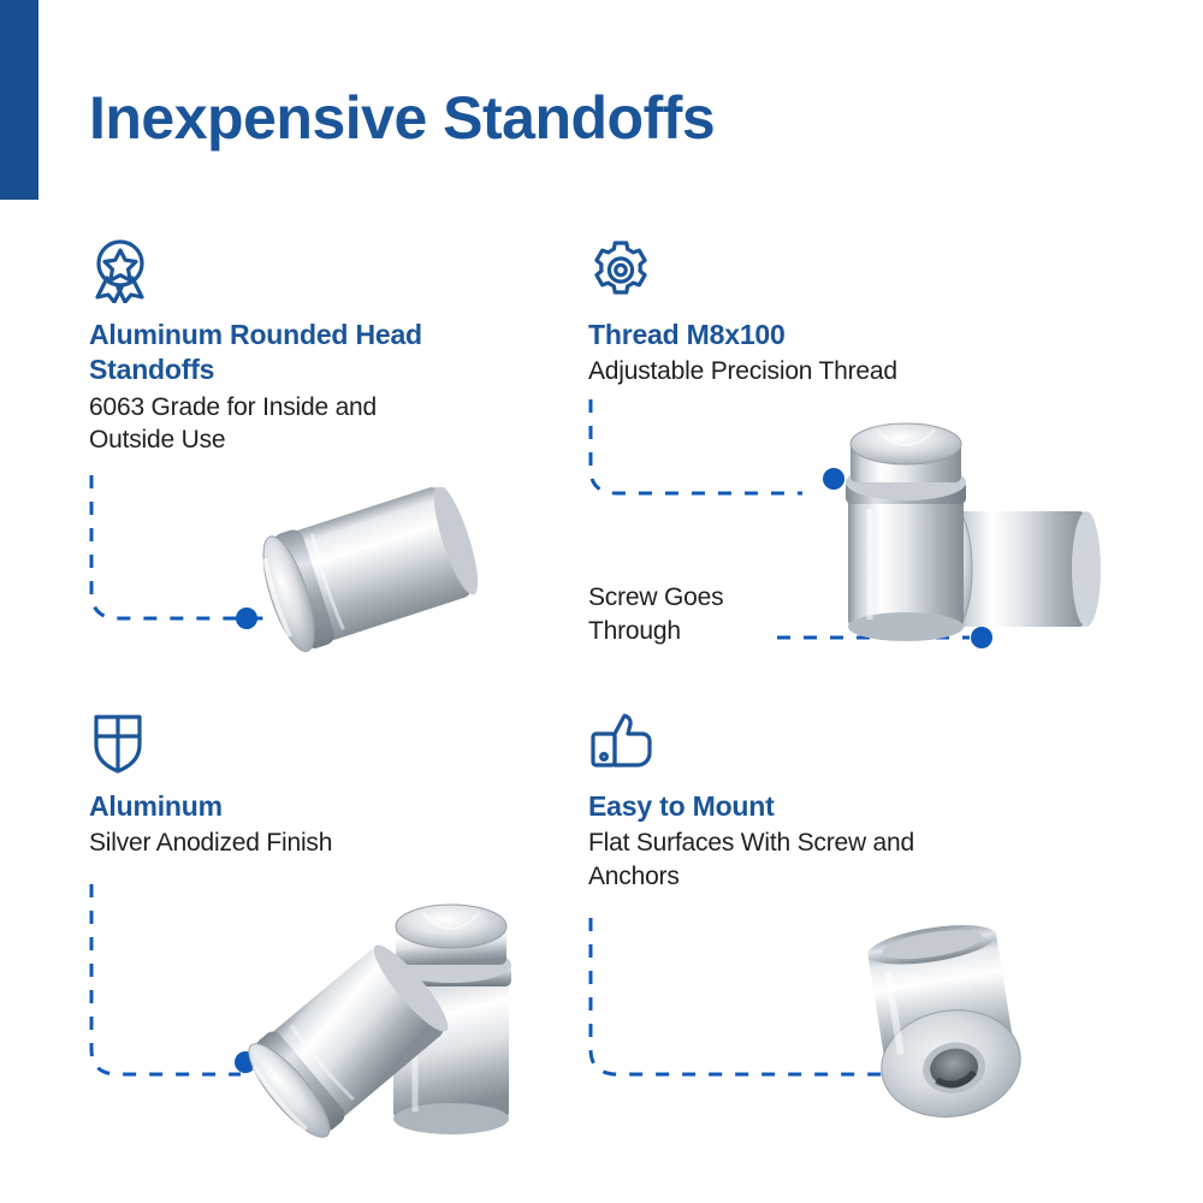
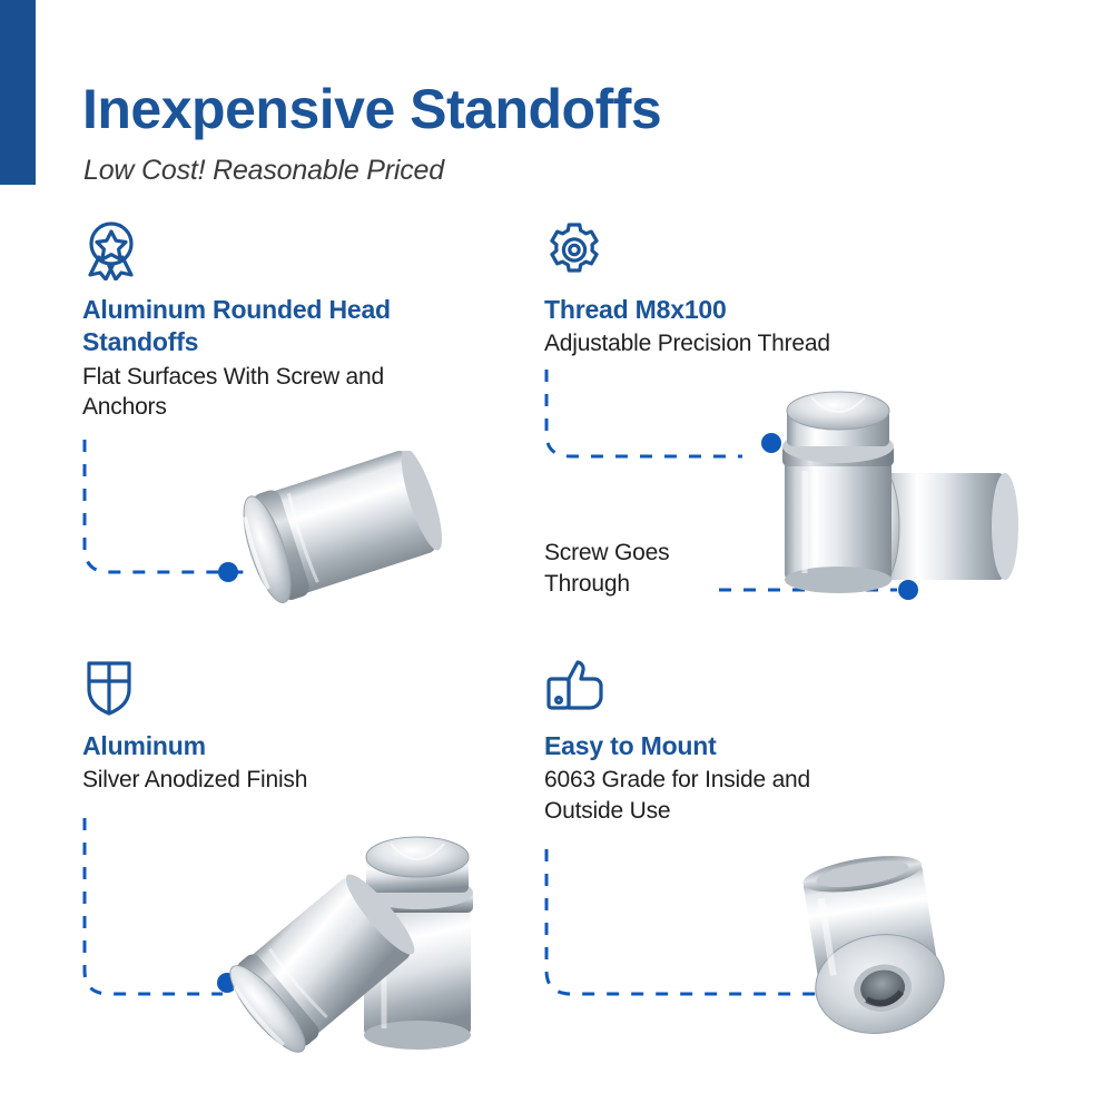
  Inexpensive Standoffs
+ Low Cost! Reasonable Priced
  Aluminum Rounded Head Standoffs
- 6063 Grade for Inside and Outside Use
+ Flat Surfaces With Screw and Anchors
  Thread M8x100
  Adjustable Precision Thread
  Aluminum
  Silver Anodized Finish
  Easy to Mount
- Flat Surfaces With Screw and Anchors
+ 6063 Grade for Inside and Outside Use
  Screw Goes Through
